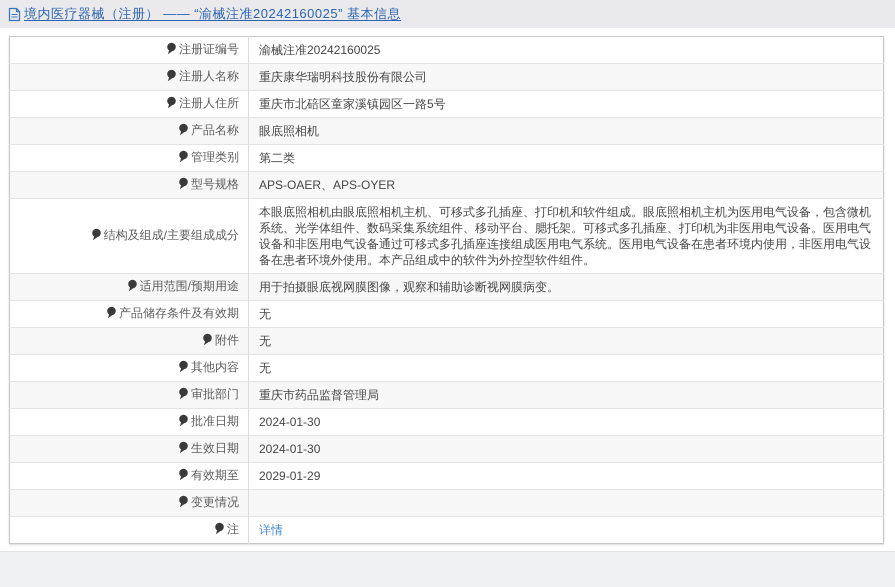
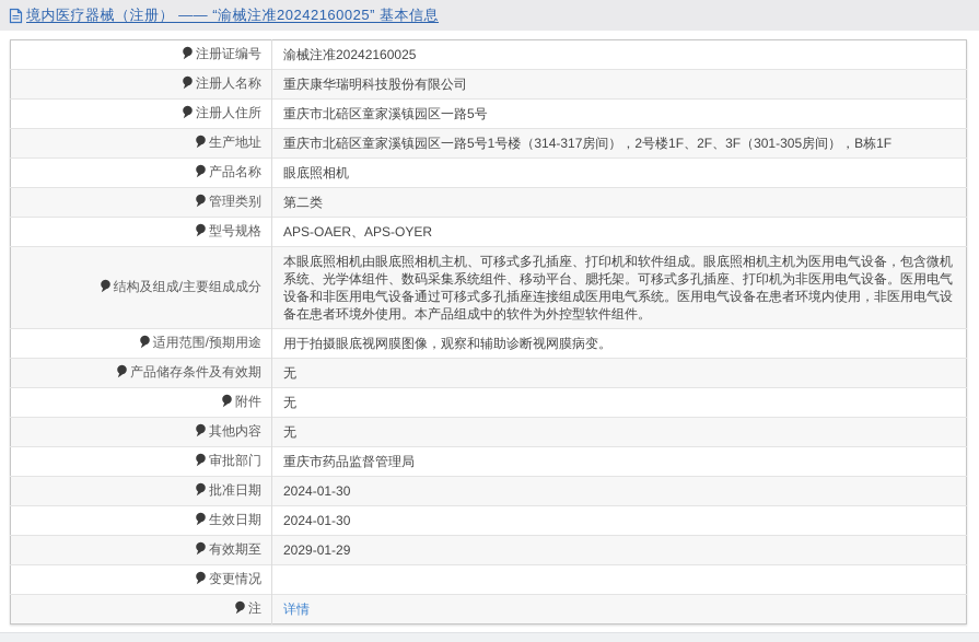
  境内医疗器械（注册） —— “渝械注准20242160025” 基本信息
  注册证编号	渝械注准20242160025
  注册人名称	重庆康华瑞明科技股份有限公司
  注册人住所	重庆市北碚区童家溪镇园区一路5号
+ 生产地址	重庆市北碚区童家溪镇园区一路5号1号楼（314-317房间），2号楼1F、2F、3F（301-305房间），B栋1F
  产品名称	眼底照相机
  管理类别	第二类
  型号规格	APS-OAER、APS-OYER
  结构及组成/主要组成成分	本眼底照相机由眼底照相机主机、可移式多孔插座、打印机和软件组成。眼底照相机主机为医用电气设备，包含微机系统、光学体组件、数码采集系统组件、移动平台、腮托架。可移式多孔插座、打印机为非医用电气设备。医用电气设备和非医用电气设备通过可移式多孔插座连接组成医用电气系统。医用电气设备在患者环境内使用，非医用电气设备在患者环境外使用。本产品组成中的软件为外控型软件组件。
  适用范围/预期用途	用于拍摄眼底视网膜图像，观察和辅助诊断视网膜病变。
  产品储存条件及有效期	无
  附件	无
  其他内容	无
  审批部门	重庆市药品监督管理局
  批准日期	2024-01-30
  生效日期	2024-01-30
  有效期至	2029-01-29
  变更情况
  注	详情
